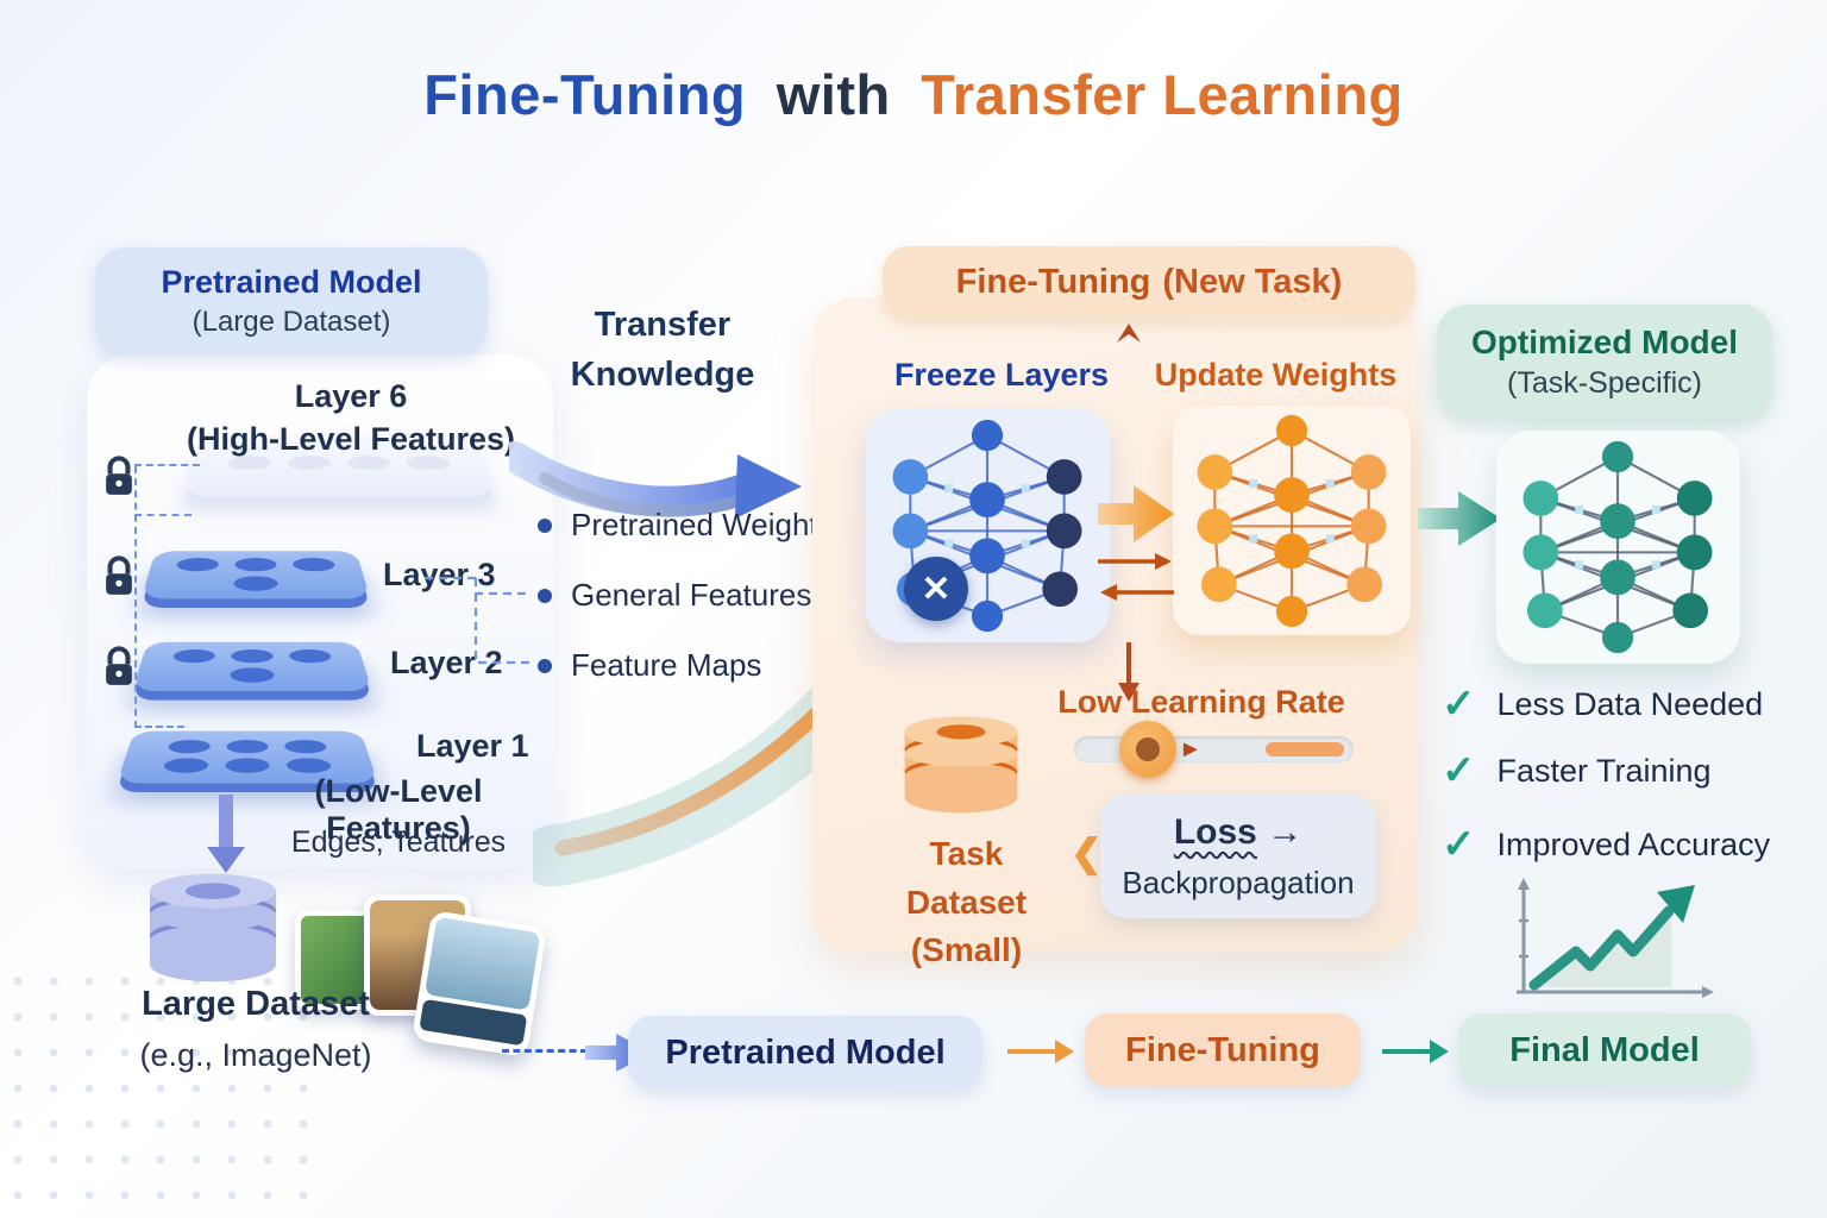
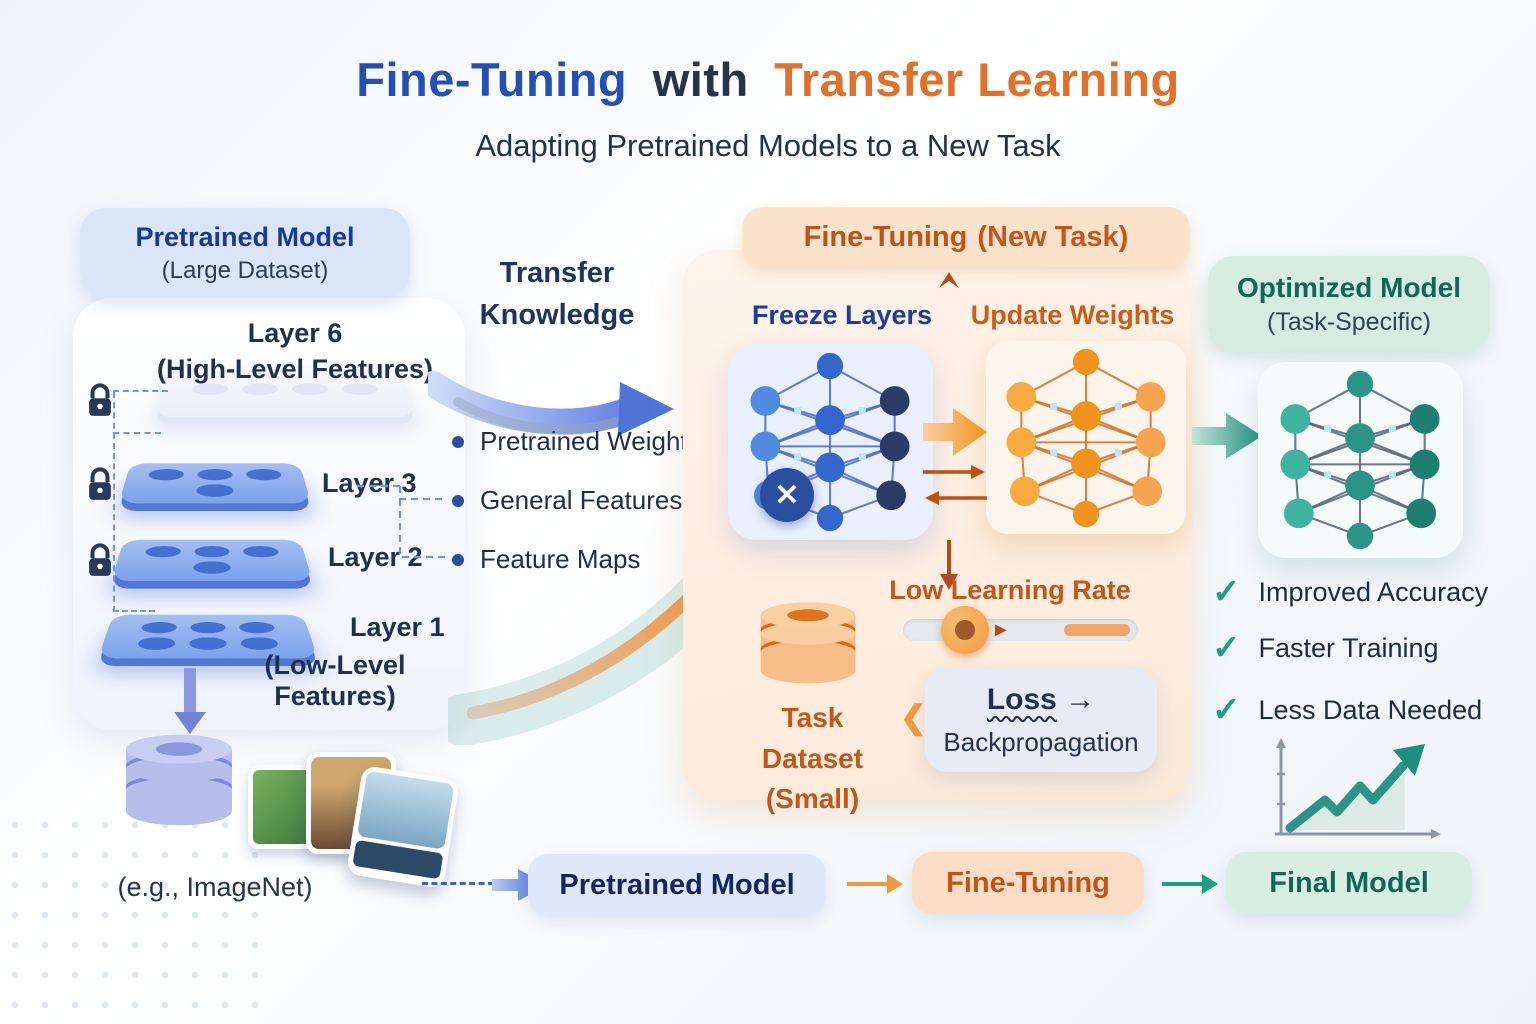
  Fine-Tuning with Transfer Learning
+ Adapting Pretrained Models to a New Task
  Pretrained Model
  (Large Dataset)
  Layer 6
  (High-Level Features)
  Layer 3
  Layer
  Layer 1
  (Low-Level Features)
- Edges, Teatures
- Large Dataset
  (e.g., ImageNet)
  Transfer
  Knowledge
  Pretrained Weigh
  General Features
  Feature Maps
  Fine-Tuning
  (New Task)
  Freeze Layers
  Update Weights
  ✕
  Low Learning Rate
  ►
  Task Dataset
  (Small)
  ❮
  Loss →
  Backpropagation
  Optimized Model
  (Task-Specific)
  ✓
- Less Data Needed
+ Improved Accuracy
  ✓
  Faster Training
  ✓
- Improved Accuracy
+ Less Data Needed
  Pretrained Model
  Fine-Tuning
  Final Model
